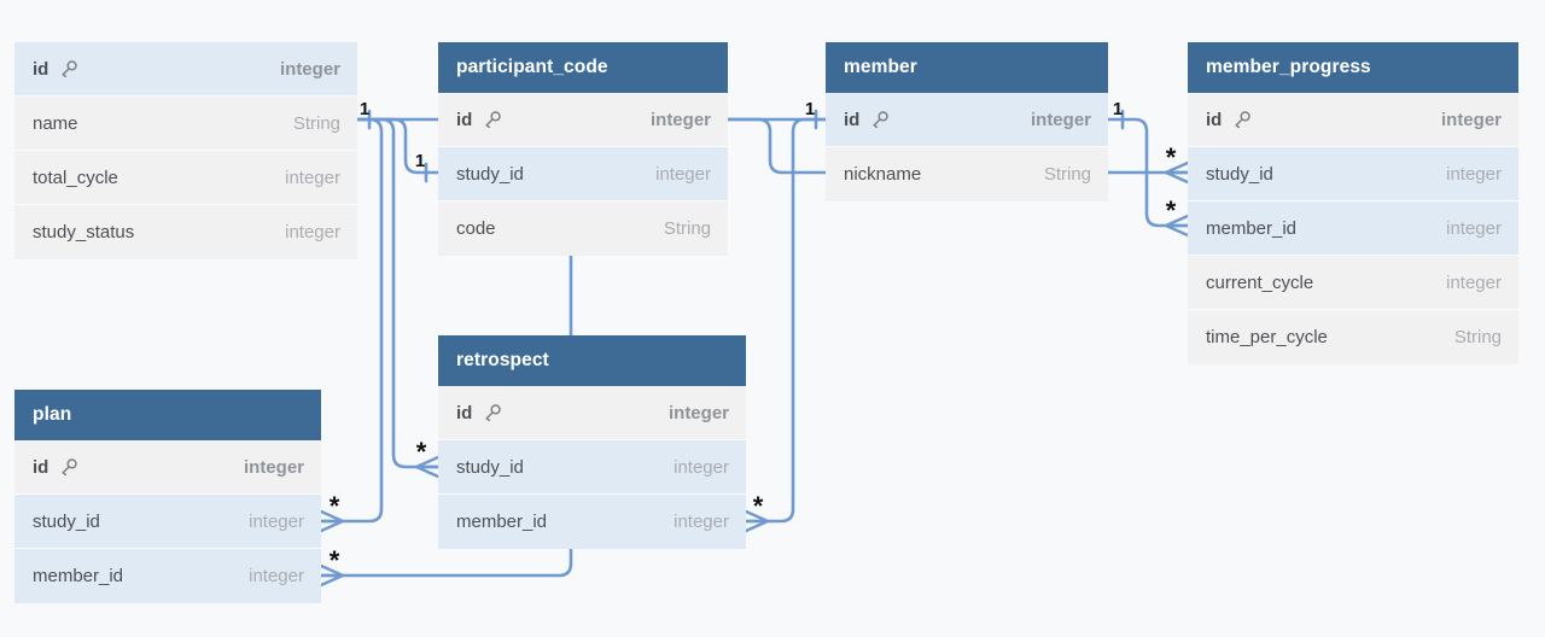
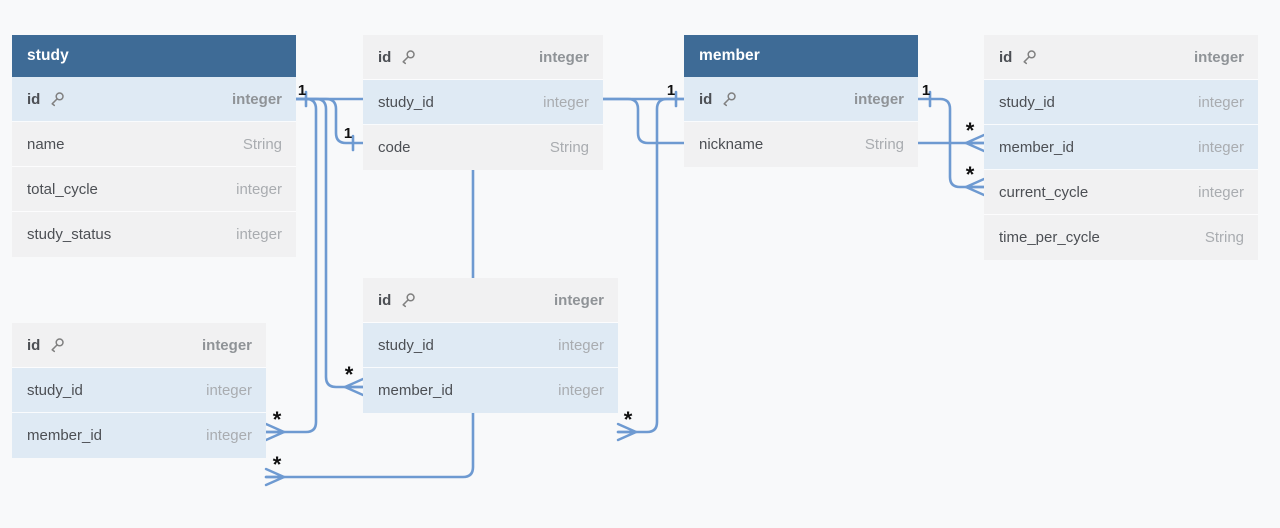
  1
  1
  1
  1
  *
  *
  *
  *
  *
  *
+ study
  id
  integer
  name
  String
  total_cycle
  integer
  study_status
  integer
- participant_code
  id
  integer
  study_id
  integer
  code
  String
  member
  id
  integer
  nickname
  String
- member_progress
  id
  integer
  study_id
  integer
  member_id
  integer
  current_cycle
  integer
  time_per_cycle
  String
- retrospect
  id
  integer
  study_id
  integer
  member_id
  integer
- plan
  id
  integer
  study_id
  integer
  member_id
  integer
